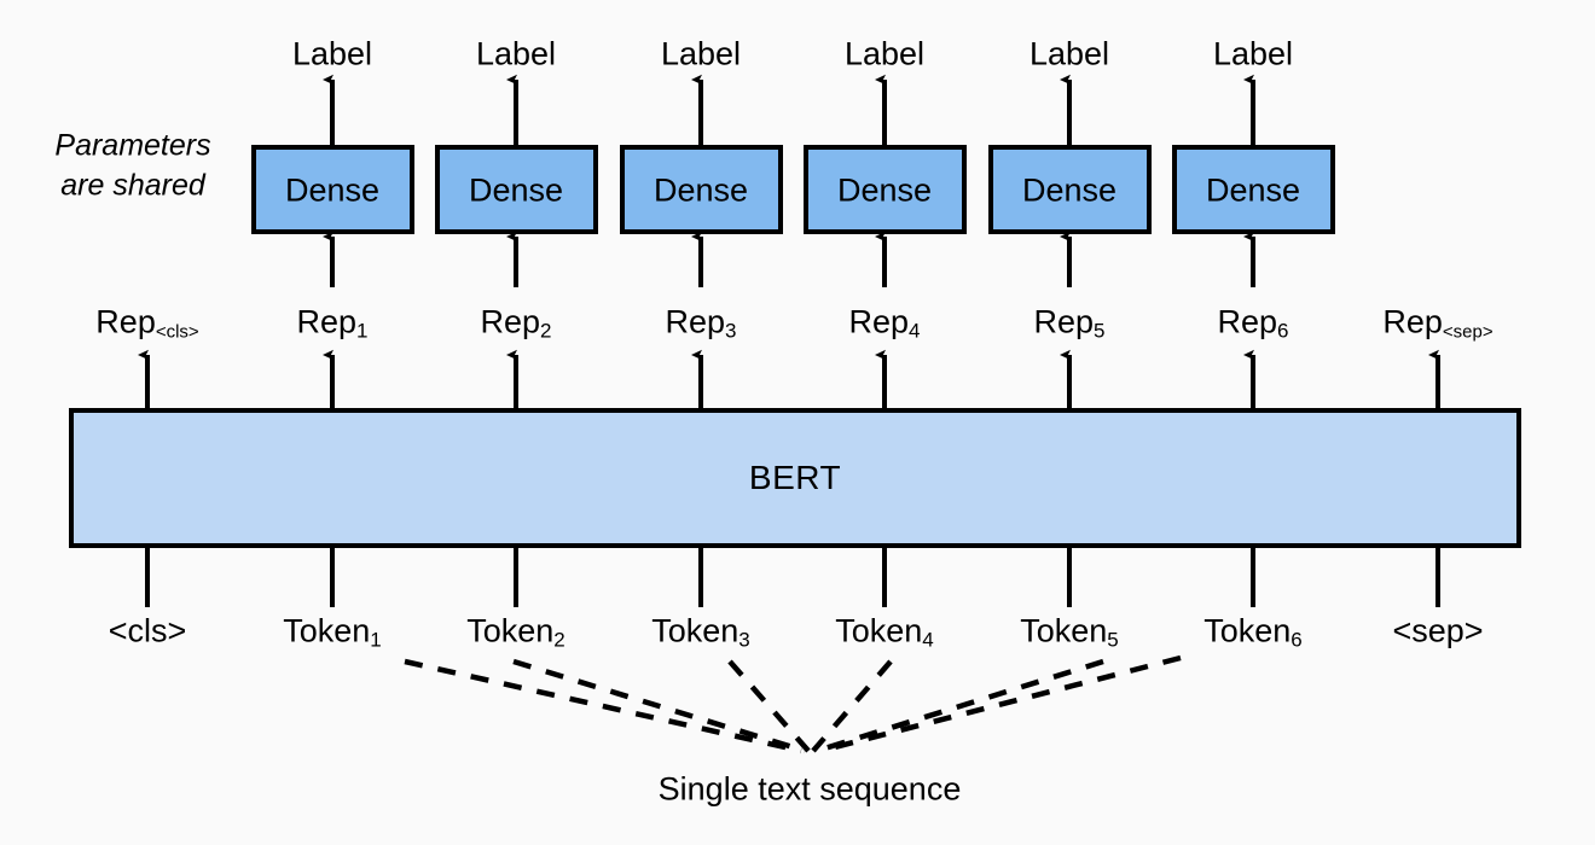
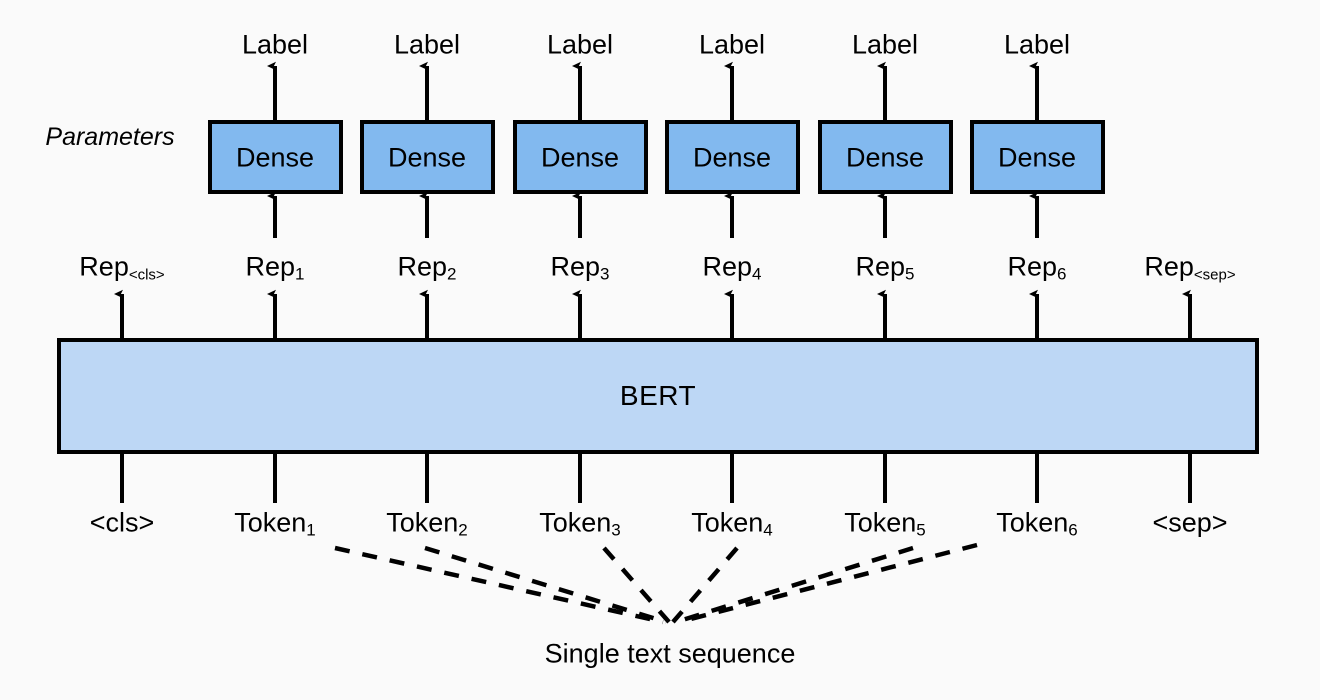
  Parameters
- are shared
  Label
  Label
  Label
  Label
  Label
  Label
  Dense
  Dense
  Dense
  Dense
  Dense
  Dense
  Rep<cls>
  Rep1
  Rep2
  Rep3
  Rep4
  Rep5
  Rep6
  Rep<sep>
  BERT
  <cls>
  Token1
  Token2
  Token3
  Token4
  Token5
  Token6
  <sep>
  Single text sequence
